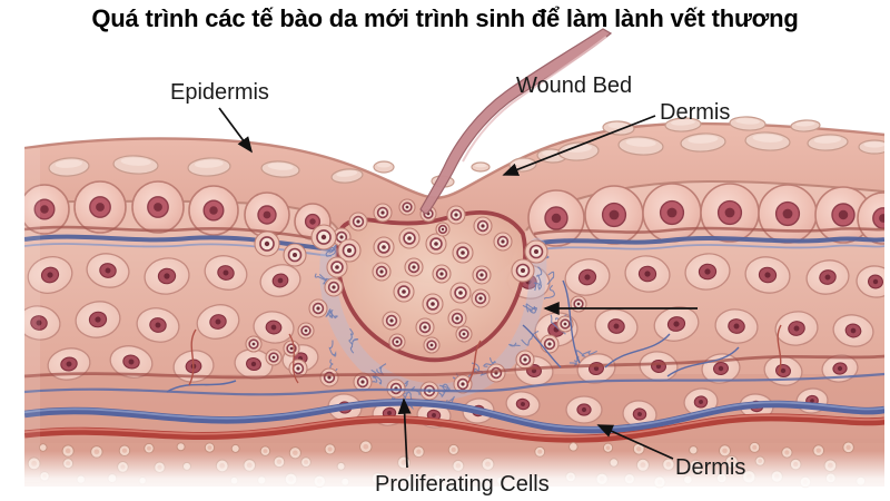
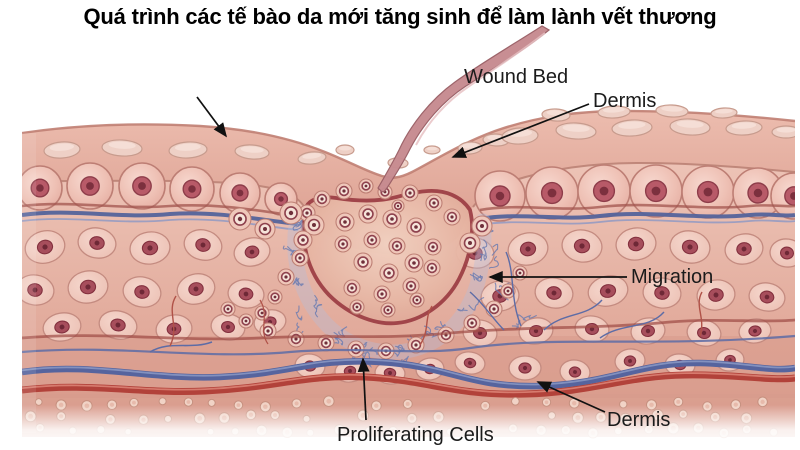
- Quá trình các tế bào da mới trình sinh để làm lành vết thương
+ Quá trình các tế bào da mới tăng sinh để làm lành vết thương
- Epidermis
  Wound Bed
  Dermis
+ Migration
  Proliferating Cells
  Dermis
